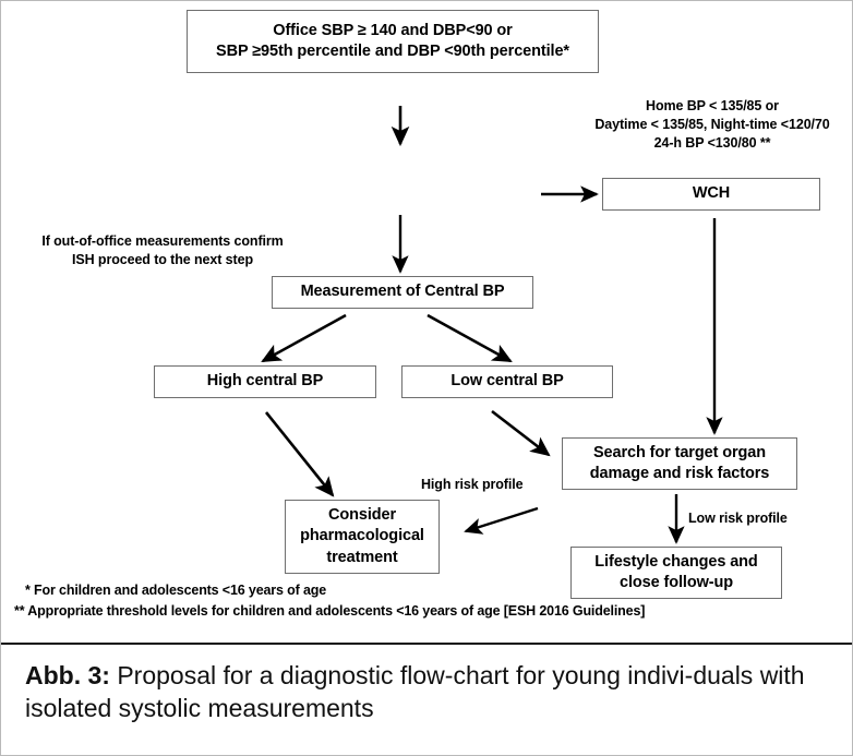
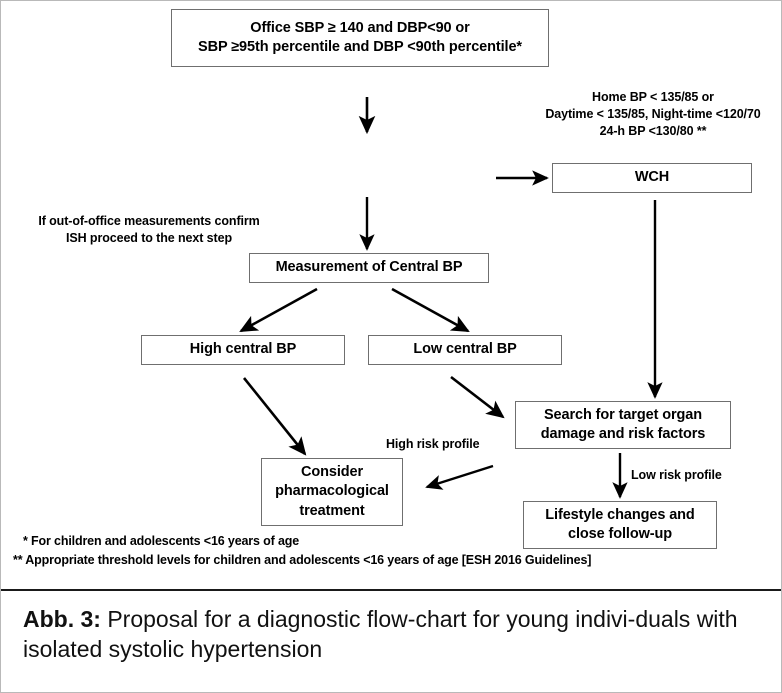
  Office SBP ≥ 140 and DBP<90 or
  SBP ≥95th percentile and DBP <90th percentile*
  WCH
  Measurement of Central BP
  High central BP
  Low central BP
  Search for target organ
  damage and risk factors
  Consider
  pharmacological
  treatment
  Lifestyle changes and
  close follow-up
  Home BP < 135/85 or
  Daytime < 135/85, Night-time <120/70
  24-h BP <130/80 **
  If out-of-office measurements confirm
  ISH proceed to the next step
  High risk profile
  Low risk profile
  * For children and adolescents <16 years of age
  ** Appropriate threshold levels for children and adolescents <16 years of age [ESH 2016 Guidelines]
- Abb. 3: Proposal for a diagnostic flow-chart for young indivi-duals with isolated systolic measurements
+ Abb. 3: Proposal for a diagnostic flow-chart for young indivi-duals with isolated systolic hypertension
